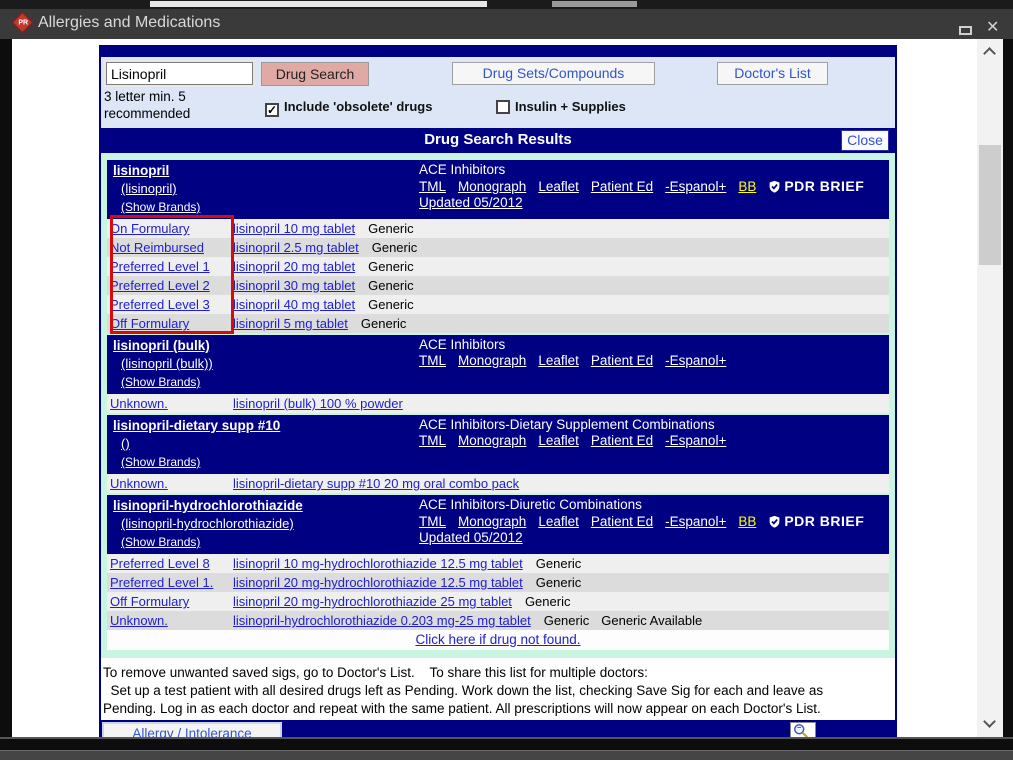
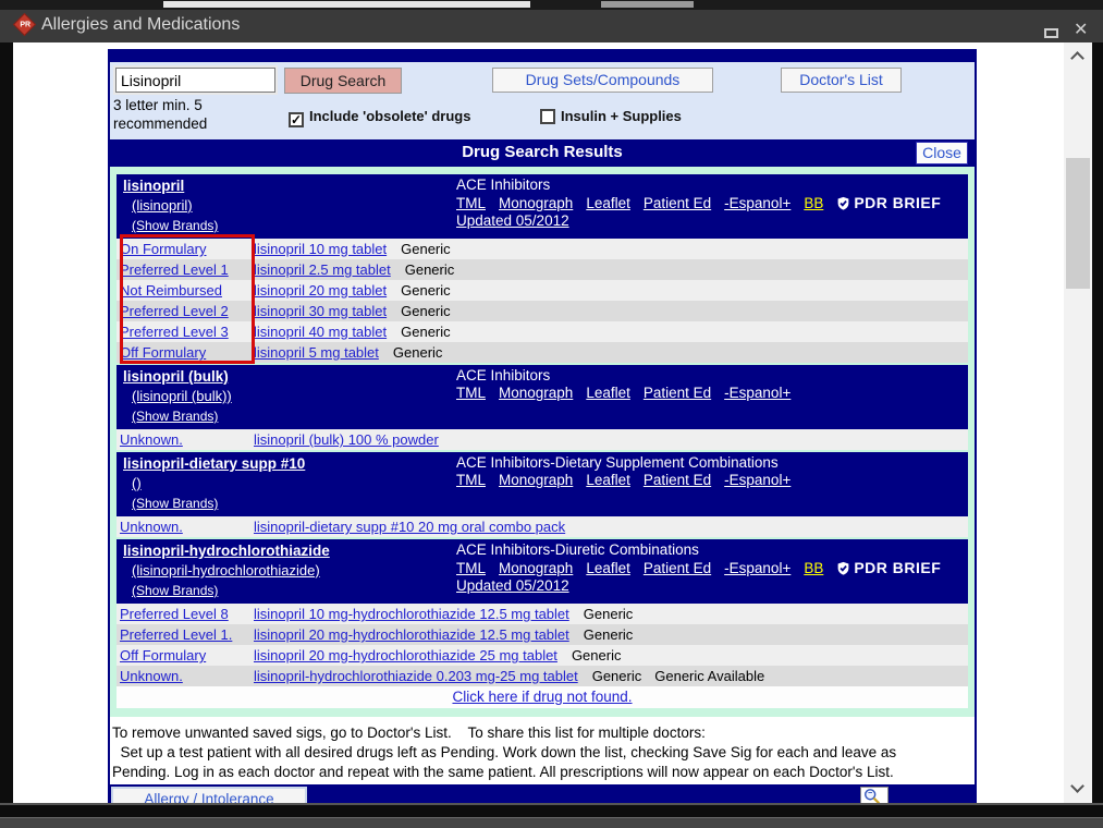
  Allergies and Medications
  ✕
  Lisinopril
  Drug Search
  Drug Sets/Compounds
  Doctor's List
  3 letter min. 5
  recommended
  ✓ Include 'obsolete' drugs
  Insulin + Supplies
  Drug Search Results
  Close
  lisinopril
  (lisinopril)
  (Show Brands)
  ACE Inhibitors
  TML Monograph Leaflet Patient Ed -Espanol+ BB PDR BRIEF
  Updated 05/2012
  On Formulary
  lisinopril 10 mg tablet
  Generic
- Not Reimbursed
+ Preferred Level 1
  lisinopril 2.5 mg tablet
  Generic
- Preferred Level 1
+ Not Reimbursed
  lisinopril 20 mg tablet
  Generic
  Preferred Level 2
  lisinopril 30 mg tablet
  Generic
  Preferred Level 3
  lisinopril 40 mg tablet
  Generic
  Off Formulary
  lisinopril 5 mg tablet
  Generic
  lisinopril (bulk)
  (lisinopril (bulk))
  (Show Brands)
  ACE Inhibitors
  TML Monograph Leaflet Patient Ed -Espanol+
  Unknown.
  lisinopril (bulk) 100 % powder
  lisinopril-dietary supp #10
  ()
  (Show Brands)
  ACE Inhibitors-Dietary Supplement Combinations
  TML Monograph Leaflet Patient Ed -Espanol+
  Unknown.
  lisinopril-dietary supp #10 20 mg oral combo pack
  lisinopril-hydrochlorothiazide
  (lisinopril-hydrochlorothiazide)
  (Show Brands)
  ACE Inhibitors-Diuretic Combinations
  TML Monograph Leaflet Patient Ed -Espanol+ BB PDR BRIEF
  Updated 05/2012
  Preferred Level 8
  lisinopril 10 mg-hydrochlorothiazide 12.5 mg tablet
  Generic
  Preferred Level 1.
  lisinopril 20 mg-hydrochlorothiazide 12.5 mg tablet
  Generic
  Off Formulary
  lisinopril 20 mg-hydrochlorothiazide 25 mg tablet
  Generic
  Unknown.
  lisinopril-hydrochlorothiazide 0.203 mg-25 mg tablet
  Generic
  Generic Available
  Click here if drug not found.
  To remove unwanted saved sigs, go to Doctor's List. To share this list for multiple doctors:
  Set up a test patient with all desired drugs left as Pending. Work down the list, checking Save Sig for each and leave as
  Pending. Log in as each doctor and repeat with the same patient. All prescriptions will now appear on each Doctor's List.
  Allergy / Intolerance
